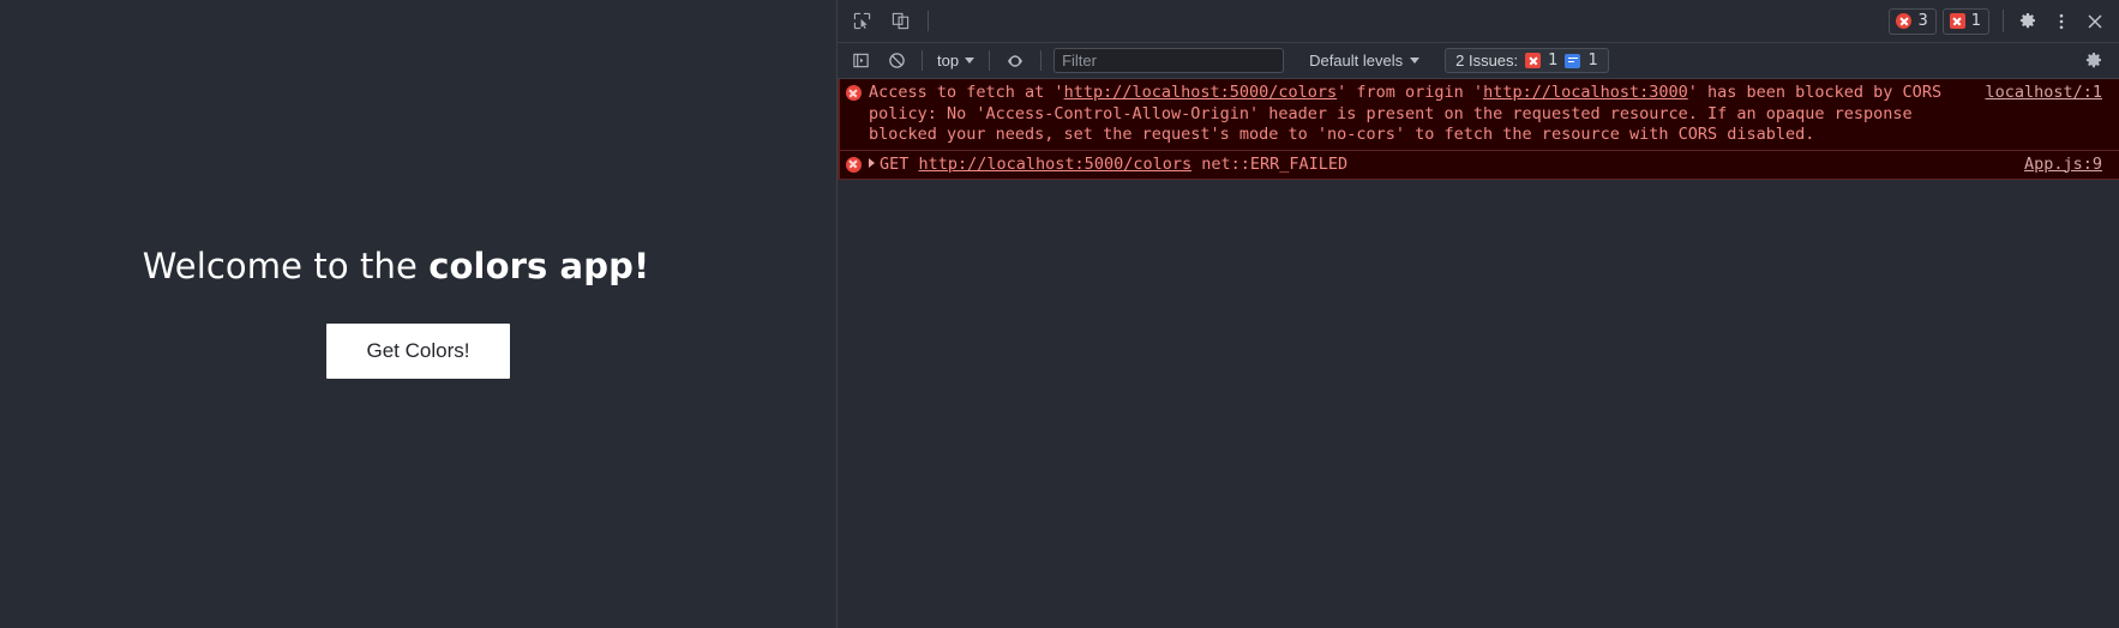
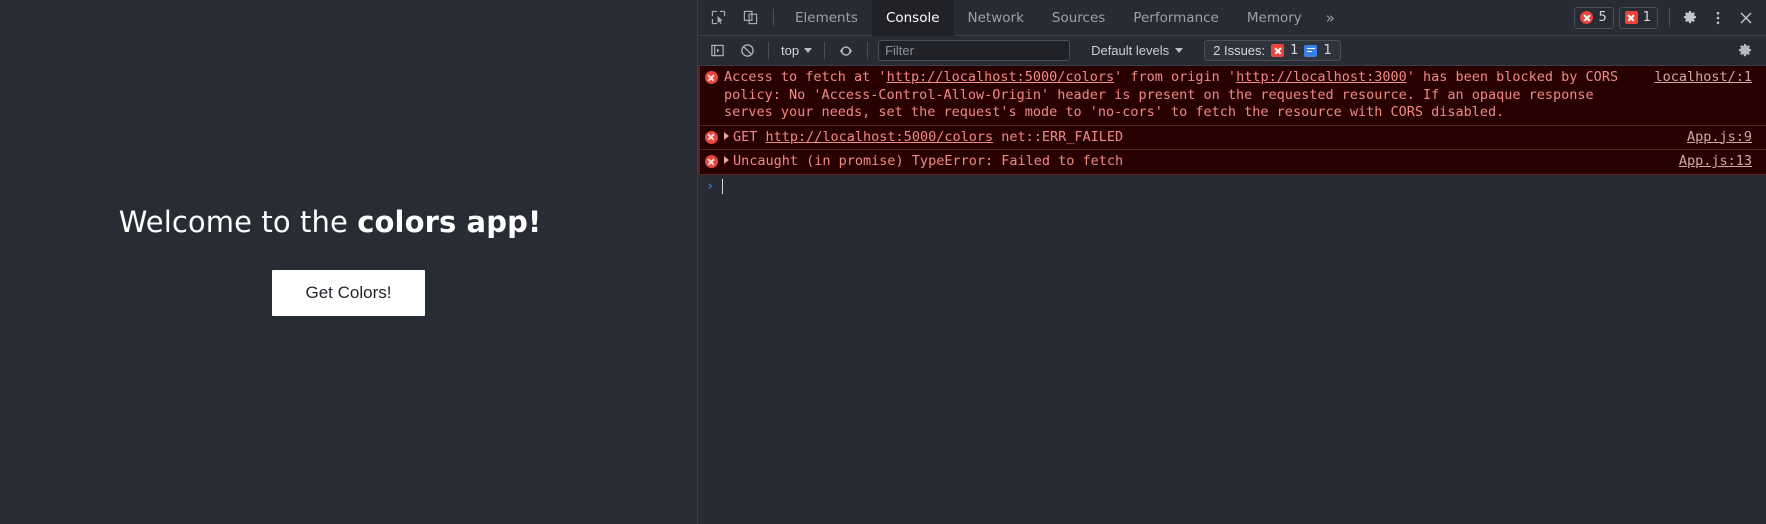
  Welcome to the colors app!
  Get Colors!
+ Elements
+ Console
+ Network
+ Sources
+ Performance
+ Memory
+ »
- 3
+ 5
  1
  top
  Filter
  Default levels
  2 Issues:
  1
  1
- Access to fetch at 'http://localhost:5000/colors' from origin 'http://localhost:3000' has been blocked by CORS policy: No 'Access-Control-Allow-Origin' header is present on the requested resource. If an opaque response blocked your needs, set the request's mode to 'no-cors' to fetch the resource with CORS disabled.
+ Access to fetch at 'http://localhost:5000/colors' from origin 'http://localhost:3000' has been blocked by CORS policy: No 'Access-Control-Allow-Origin' header is present on the requested resource. If an opaque response serves your needs, set the request's mode to 'no-cors' to fetch the resource with CORS disabled.
  localhost/:1
  GET http://localhost:5000/colors net::ERR_FAILED
  App.js:9
+ Uncaught (in promise) TypeError: Failed to fetch
+ App.js:13
+ ›
